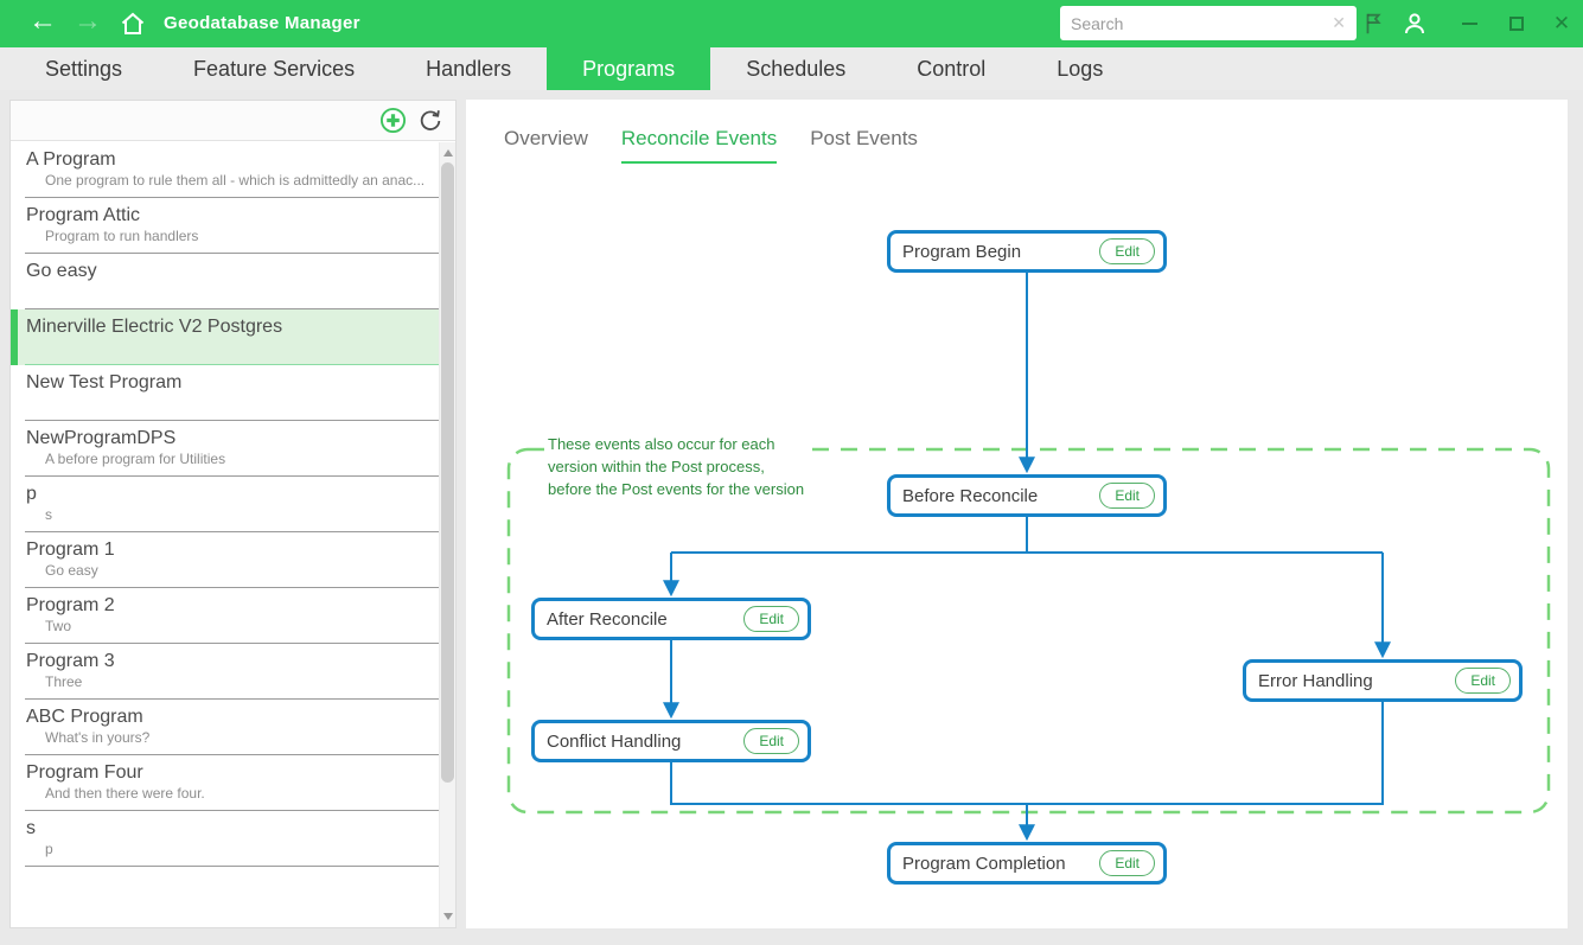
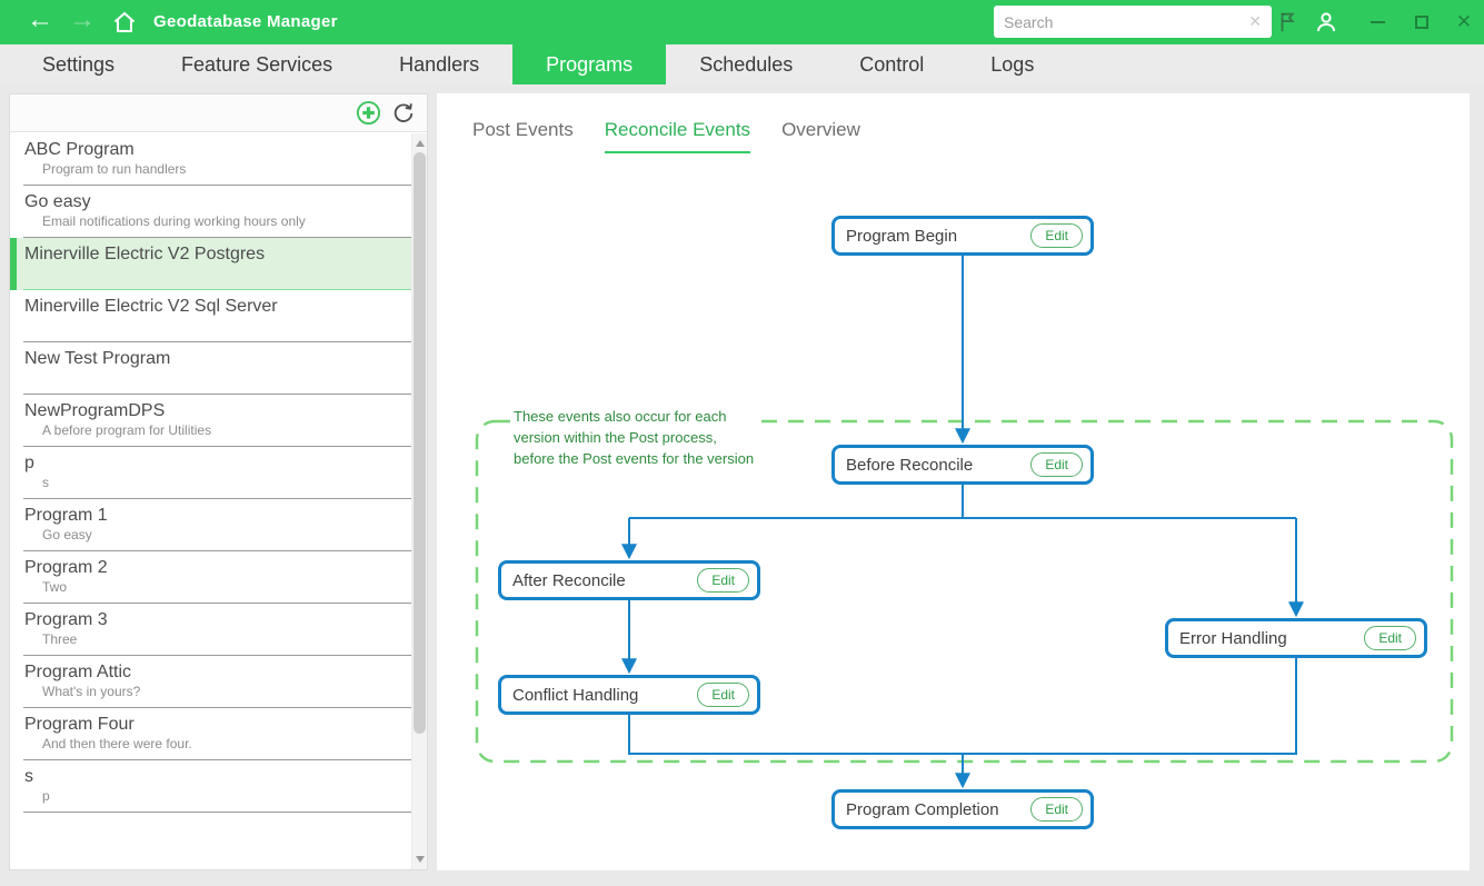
  ←
  →
  Geodatabase Manager
  Search
  ✕
  ✕
  Settings
  Feature Services
  Handlers
  Programs
  Schedules
  Control
  Logs
- A Program
- One program to rule them all - which is admittedly an anac...
- Program Attic
+ ABC Program
  Program to run handlers
  Go easy
+ Email notifications during working hours only
  Minerville Electric V2 Postgres
+ Minerville Electric V2 Sql Server
  New Test Program
  NewProgramDPS
  A before program for Utilities
  p
  s
  Program 1
  Go easy
  Program 2
  Two
  Program 3
  Three
- ABC Program
+ Program Attic
  What's in yours?
  Program Four
  And then there were four.
  s
  p
- Overview
+ Post Events
  Reconcile Events
- Post Events
+ Overview
  These events also occur for each version within the Post process, before the Post events for the version
  Program Begin
  Edit
  Before Reconcile
  Edit
  After Reconcile
  Edit
  Conflict Handling
  Edit
  Error Handling
  Edit
  Program Completion
  Edit
